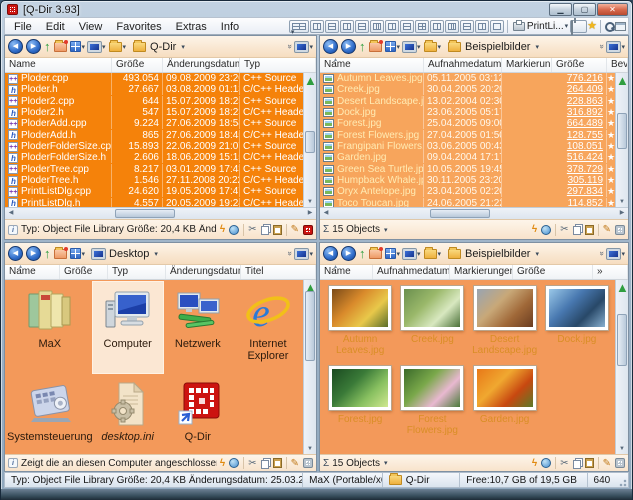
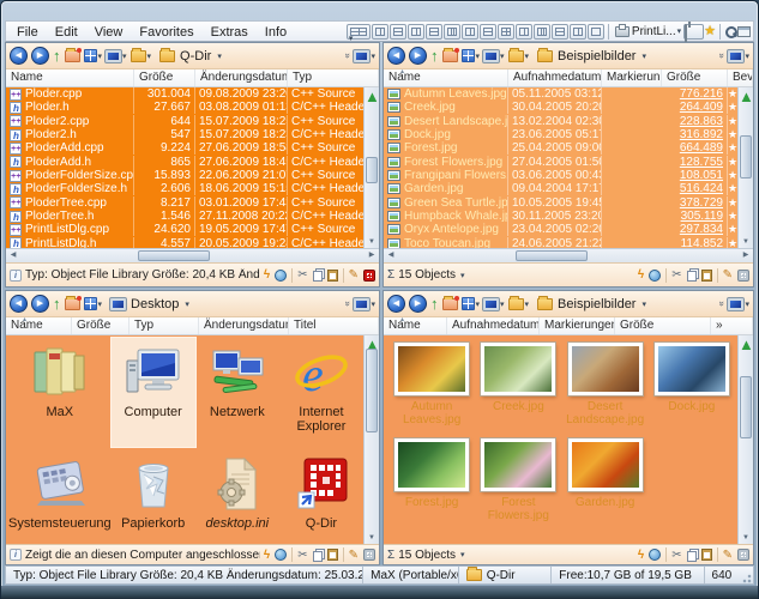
- [Q-Dir 3.93]
- ▁
- ▢
- ✕
  File Edit View Favorites Extras Info
  PrintLi...
  Q-Dir
  Name
  Größe
  Änderungsdatum
  Typ
  Ploder.cpp
- 493.054
+ 301.004
  09.08.2009 23:2
  C++ Source
  Ploder.h
  27.667
  03.08.2009 01:1
  C/C++ Heade
  Ploder2.cpp
  644
  15.07.2009 18:2
  C++ Source
  Ploder2.h
  547
  15.07.2009 18:2
  C/C++ Heade
  PloderAdd.cpp
  9.224
  27.06.2009 18:5
  C++ Source
  PloderAdd.h
  865
  27.06.2009 18:4
  C/C++ Heade
  PloderFolderSize.cp
  15.893
  22.06.2009 21:0
  C++ Source
  PloderFolderSize.h
  2.606
  18.06.2009 15:1
  C/C++ Heade
  PloderTree.cpp
  8.217
  03.01.2009 17:4
  C++ Source
  PloderTree.h
  1.546
  27.11.2008 20:2
  C/C++ Heade
  PrintListDlg.cpp
  24.620
  19.05.2009 17:4
  C++ Source
  PrintListDlg.h
  4.557
  20.05.2009 19:2
  C/C++ Heade
  Typ: Object File Library Größe: 20,4 KB Änd
  Beispielbilder
  Name
  Aufnahmedatum
  Markierun.
  Größe
  Bev
  Autumn Leaves.jpg
  05.11.2005 03:12
  776.216
  ★
  Creek.jpg
  30.04.2005 20:2
  264.409
  ★
  Desert Landscape.j
  13.02.2004 02:3
  228.863
  ★
  Dock.jpg
  23.06.2005 05:1
  316.892
  ★
  Forest.jpg
  25.04.2005 09:0
  664.489
  ★
  Forest Flowers.jpg
  27.04.2005 01:5
  128.755
  ★
  Frangipani Flowers
  03.06.2005 00:4
  108.051
  ★
  Garden.jpg
  09.04.2004 17:1
  516.424
  ★
  Green Sea Turtle.jp
  10.05.2005 19:4
  378.729
  ★
  Humpback Whale.j
  30.11.2005 23:20
  305.119
  ★
  Oryx Antelope.jpg
  23.04.2005 02:2
  297.834
  ★
  Toco Toucan.jpg
  24.06.2005 21:2
  114.852
  ★
  15 Objects
  Desktop
  Name
  Größe
  Typ
  Änderungsdatu
  Titel
  MaX
  Computer
  Netzwerk
  e
  Internet Explorer
  Systemsteuerung
+ Papierkorb
  desktop.ini
  Q-Dir
  Zeigt die an diesen Computer angeschlosse
  Beispielbilder
  Name
  Aufnahmedatum
  Markierungen
  Größe
  »
  Autumn Leaves.jpg
  Creek.jpg
  Desert Landscape.jpg
  Dock.jpg
  Forest.jpg
  Forest Flowers.jpg
  Garden.jpg
  15 Objects
  Typ: Object File Library Größe: 20,4 KB Änderungsdatum: 25.03.2
  MaX (Portable/x
  Q-Dir
  Free:10,7 GB of 19,5 GB
  640
